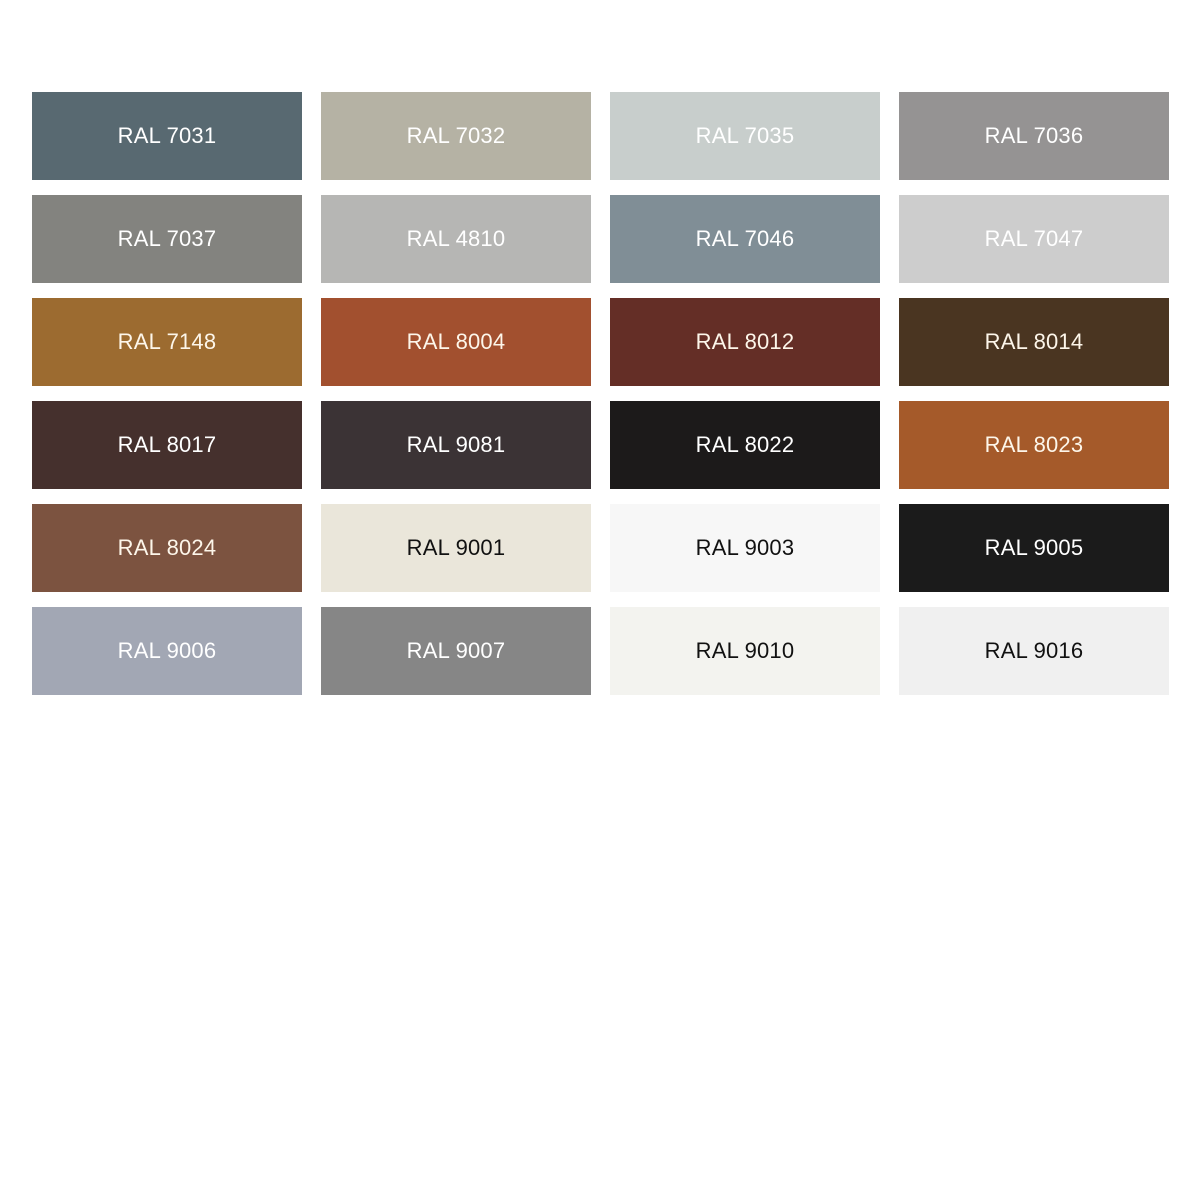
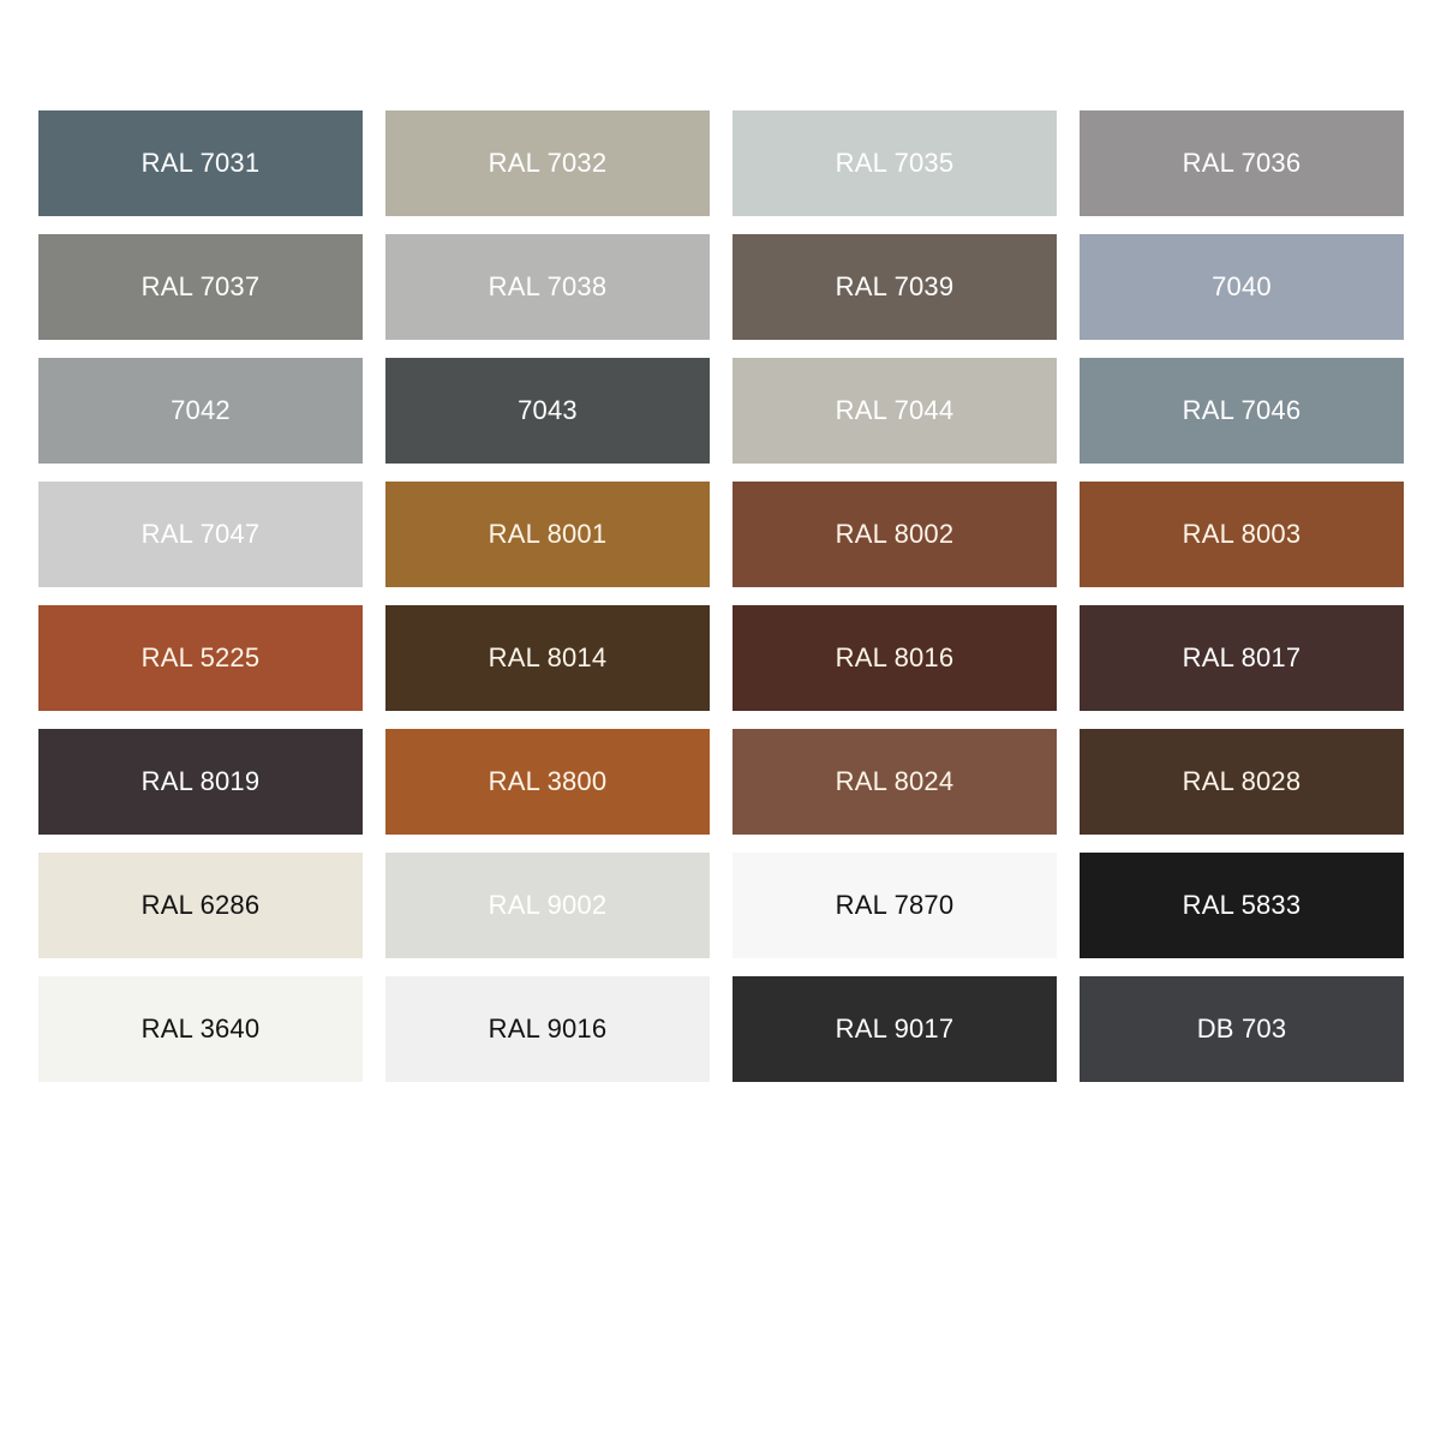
  RAL 7031
  RAL 7032
  RAL 7035
  RAL 7036
  RAL 7037
- RAL 4810
+ RAL 7038
+ RAL 7039
+ 7040
+ 7042
+ 7043
+ RAL 7044
  RAL 7046
  RAL 7047
- RAL 7148
+ RAL 8001
+ RAL 8002
+ RAL 8003
- RAL 8004
+ RAL 5225
- RAL 8012
  RAL 8014
+ RAL 8016
  RAL 8017
- RAL 9081
+ RAL 8019
- RAL 8022
- RAL 8023
+ RAL 3800
  RAL 8024
+ RAL 8028
- RAL 9001
+ RAL 6286
+ RAL 9002
- RAL 9003
+ RAL 7870
- RAL 9005
+ RAL 5833
- RAL 9006
- RAL 9007
- RAL 9010
+ RAL 3640
  RAL 9016
+ RAL 9017
+ DB 703
